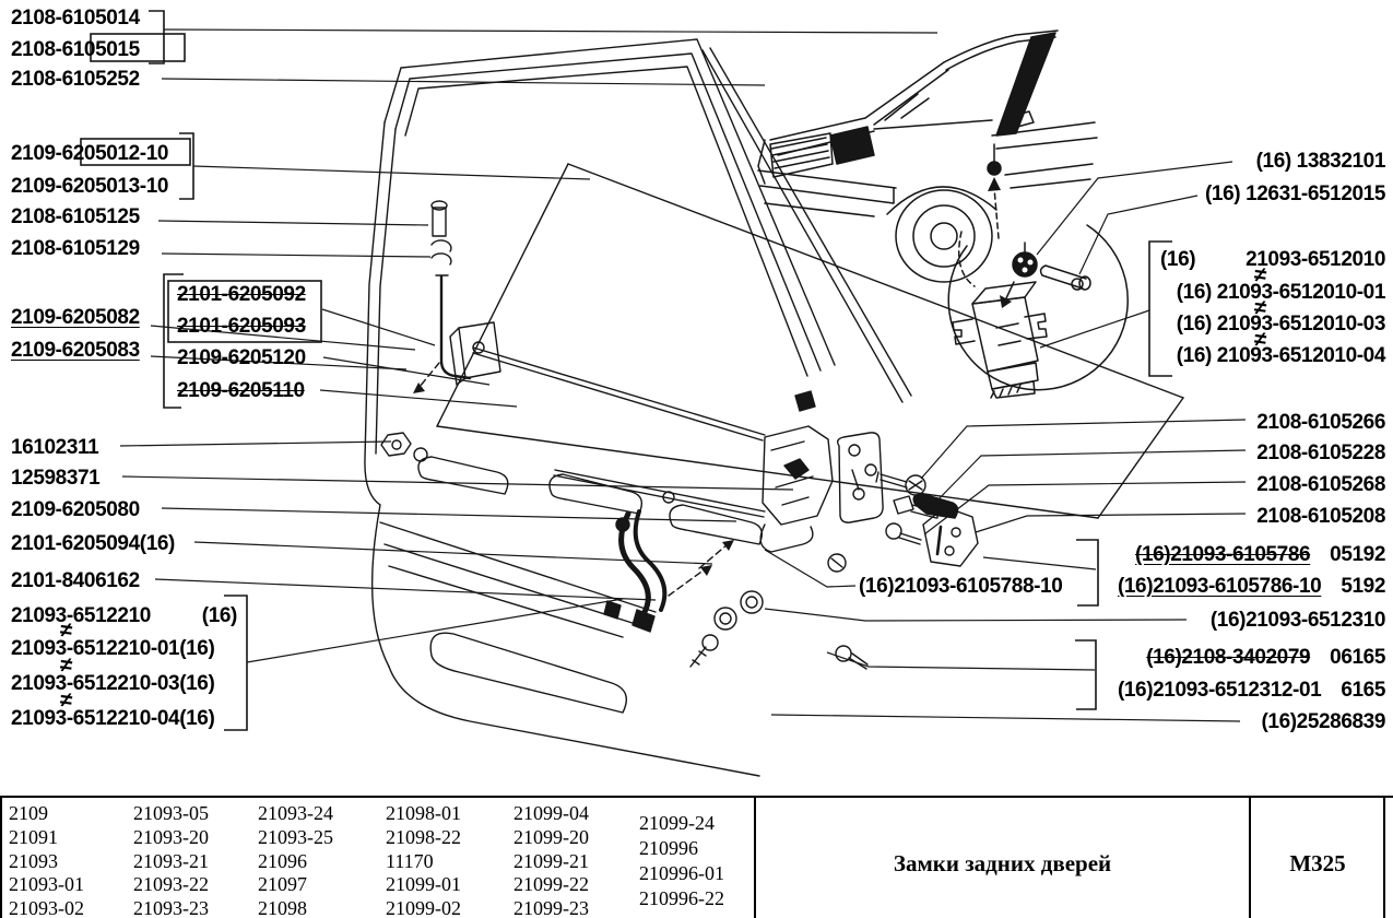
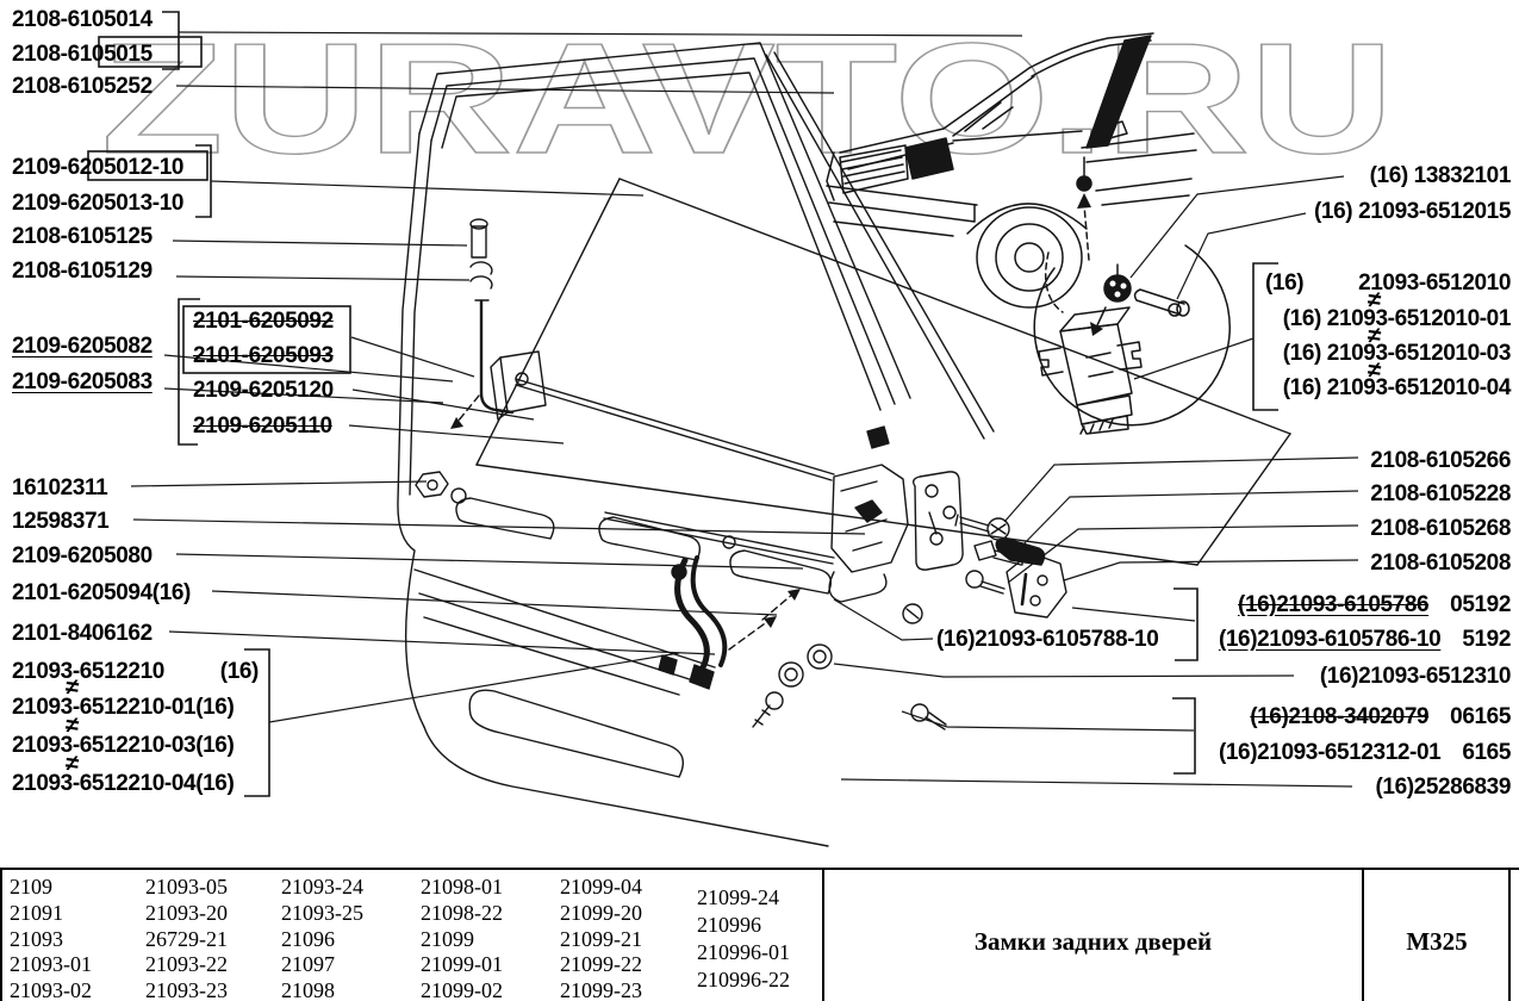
+ ZURAVTO.RU
  2108-6105014
  2108-6105015
  2108-6105252
  2109-6205012-10
  2109-6205013-10
  2108-6105125
  2108-6105129
  2109-6205082
  2109-6205083
  2101-6205092
  2101-6205093
  2109-6205120
  2109-6205110
  16102311
  12598371
  2109-6205080
  2101-6205094(16)
  2101-8406162
  21093-6512210
  (16)
  21093-6512210-01(16)
  21093-6512210-03(16)
  21093-6512210-04(16)
  (16) 13832101
- (16) 12631-6512015
+ (16) 21093-6512015
  (16)
  21093-6512010
  (16) 21093-6512010-01
  (16) 21093-6512010-03
  (16) 21093-6512010-04
  2108-6105266
  2108-6105228
  2108-6105268
  2108-6105208
  (16)21093-6105786
  05192
  (16)21093-6105786-10
  5192
  (16)21093-6105788-10
  (16)21093-6512310
  (16)2108-3402079
  06165
  (16)21093-6512312-01
  6165
  (16)25286839
  2109
  21091
  21093
  21093-01
  21093-02
  21093-05
  21093-20
- 21093-21
+ 26729-21
  21093-22
  21093-23
  21093-24
  21093-25
  21096
  21097
  21098
  21098-01
  21098-22
- 11170
+ 21099
  21099-01
  21099-02
  21099-04
  21099-20
  21099-21
  21099-22
  21099-23
  21099-24
  210996
  210996-01
  210996-22
  Замки задних дверей
  М325
